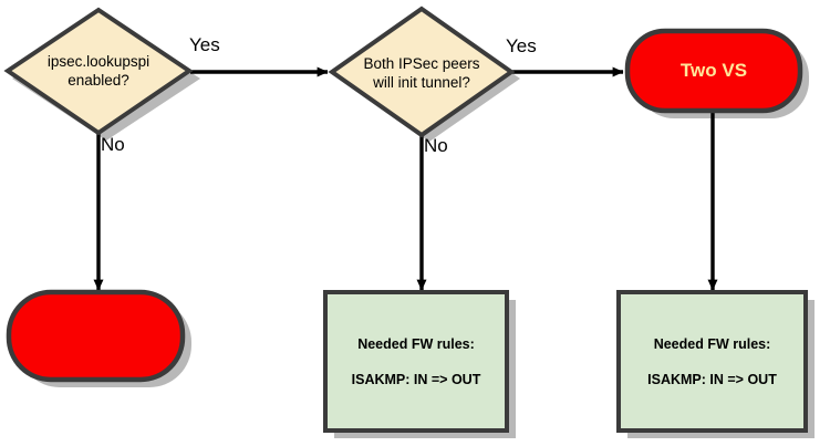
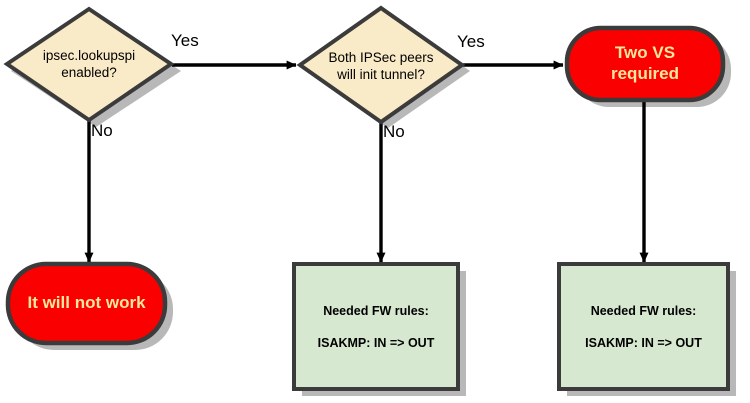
  ipsec.lookupspi
  enabled?
  Both IPSec peers
  will init tunnel?
  Two VS
+ required
+ It will not work
  Needed FW rules:
  ISAKMP: IN => OUT
  Needed FW rules:
  ISAKMP: IN => OUT
  Yes
  No
  Yes
  No
